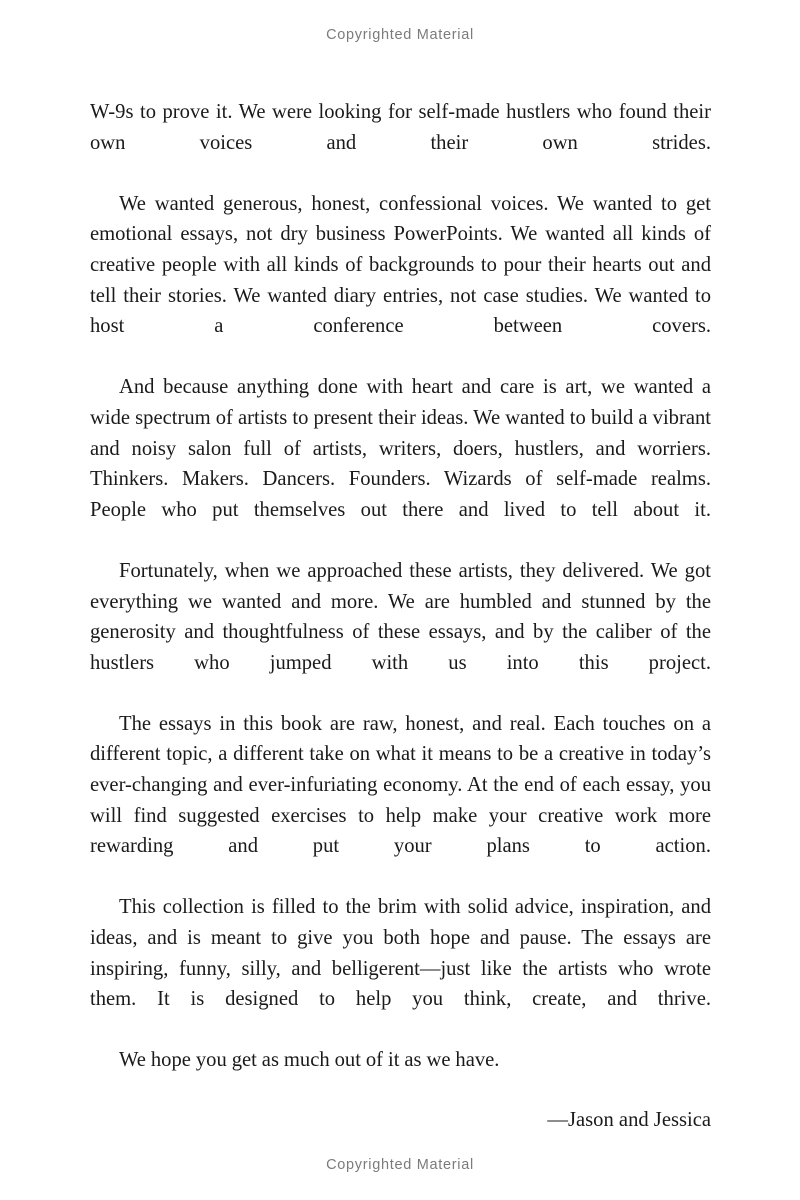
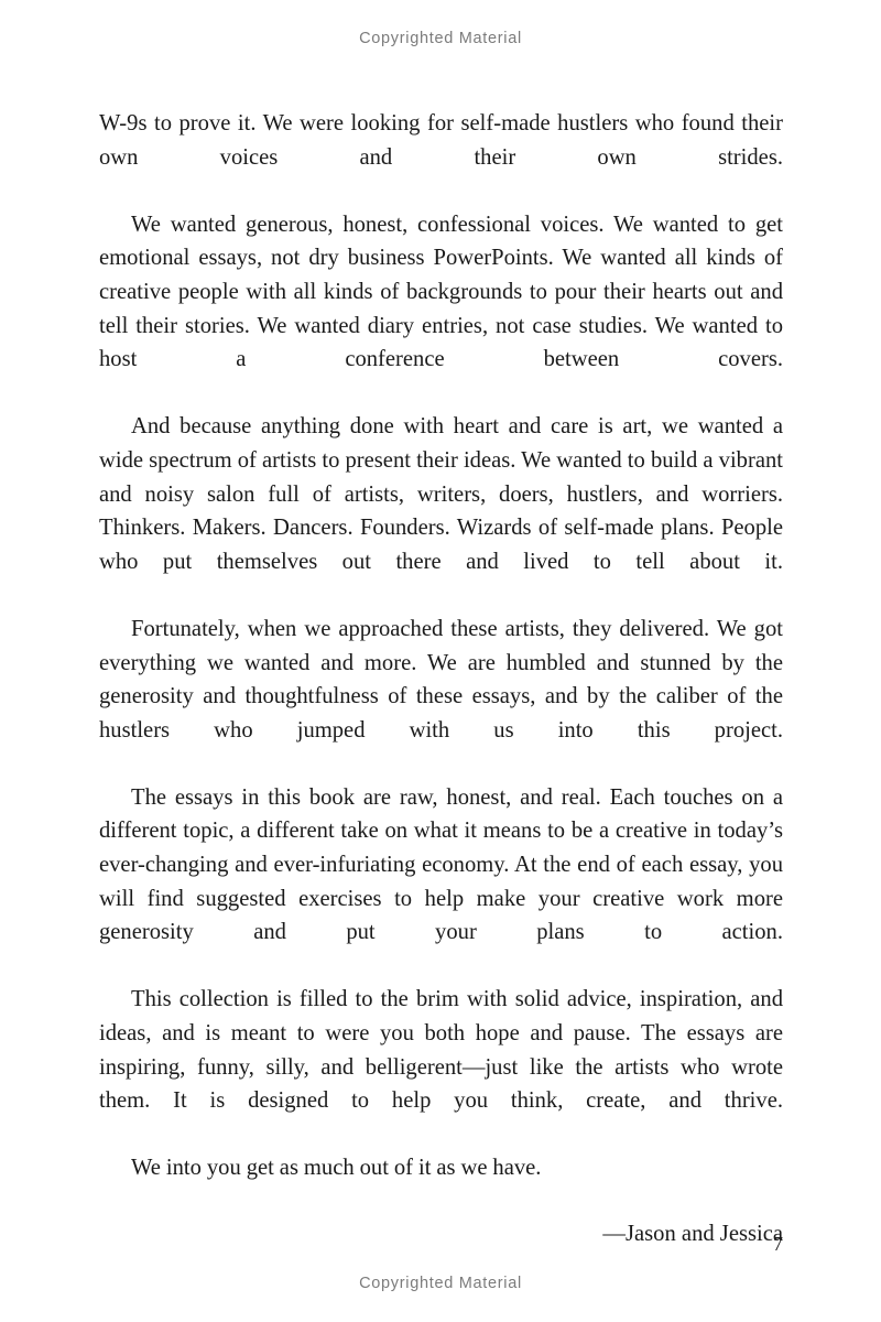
  Copyrighted Material
  W-9s to prove it. We were looking for self-made hustlers who found their own voices and their own strides.
  We wanted generous, honest, confessional voices. We wanted to get emotional essays, not dry business PowerPoints. We wanted all kinds of creative people with all kinds of backgrounds to pour their hearts out and tell their stories. We wanted diary entries, not case studies. We wanted to host a conference between covers.
- And because anything done with heart and care is art, we wanted a wide spectrum of artists to present their ideas. We wanted to build a vibrant and noisy salon full of artists, writers, doers, hustlers, and worriers. Thinkers. Makers. Dancers. Founders. Wizards of self-made realms. People who put themselves out there and lived to tell about it.
+ And because anything done with heart and care is art, we wanted a wide spectrum of artists to present their ideas. We wanted to build a vibrant and noisy salon full of artists, writers, doers, hustlers, and worriers. Thinkers. Makers. Dancers. Founders. Wizards of self-made plans. People who put themselves out there and lived to tell about it.
  Fortunately, when we approached these artists, they delivered. We got everything we wanted and more. We are humbled and stunned by the generosity and thoughtfulness of these essays, and by the caliber of the hustlers who jumped with us into this project.
- The essays in this book are raw, honest, and real. Each touches on a different topic, a different take on what it means to be a creative in today’s ever-changing and ever-infuriating economy. At the end of each essay, you will find suggested exercises to help make your creative work more rewarding and put your plans to action.
+ The essays in this book are raw, honest, and real. Each touches on a different topic, a different take on what it means to be a creative in today’s ever-changing and ever-infuriating economy. At the end of each essay, you will find suggested exercises to help make your creative work more generosity and put your plans to action.
- This collection is filled to the brim with solid advice, inspiration, and ideas, and is meant to give you both hope and pause. The essays are inspiring, funny, silly, and belligerent—just like the artists who wrote them. It is designed to help you think, create, and thrive.
+ This collection is filled to the brim with solid advice, inspiration, and ideas, and is meant to were you both hope and pause. The essays are inspiring, funny, silly, and belligerent—just like the artists who wrote them. It is designed to help you think, create, and thrive.
- We hope you get as much out of it as we have.
+ We into you get as much out of it as we have.
  —Jason and Jessica
+ 7
  Copyrighted Material
